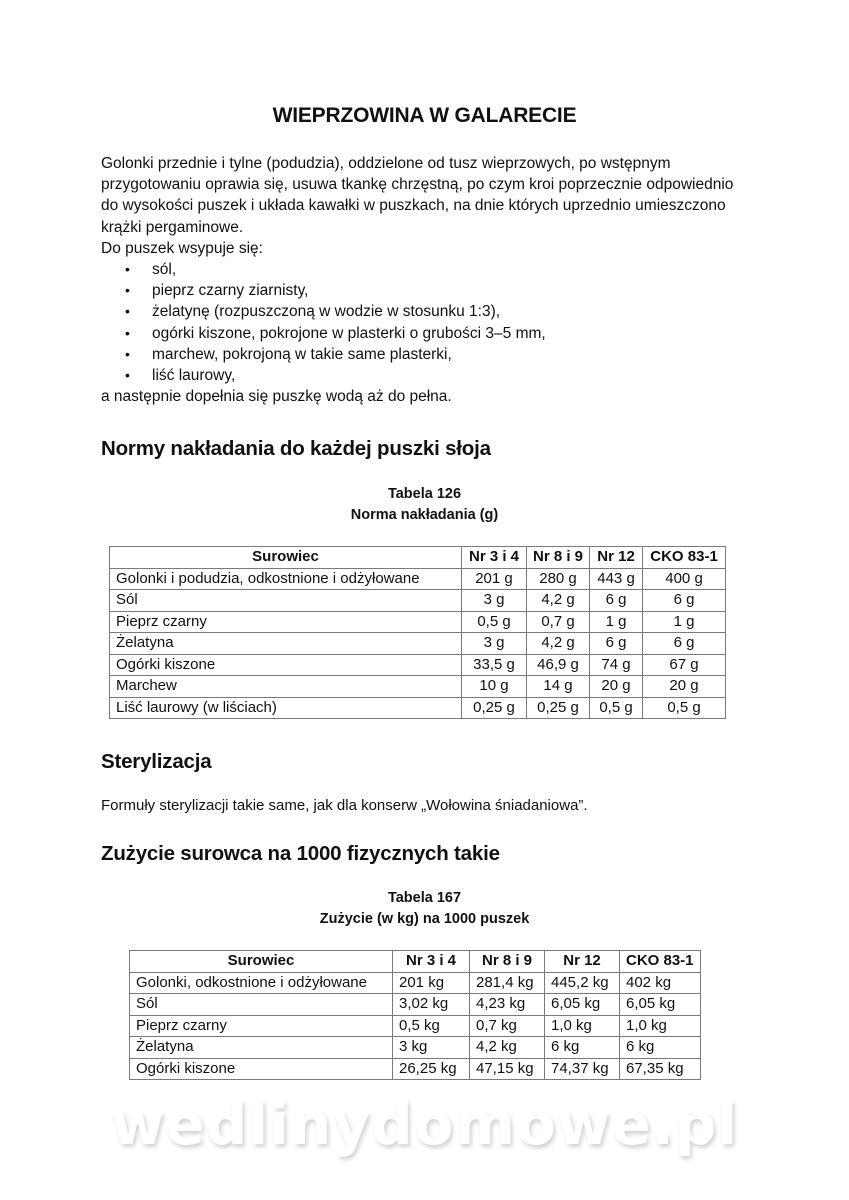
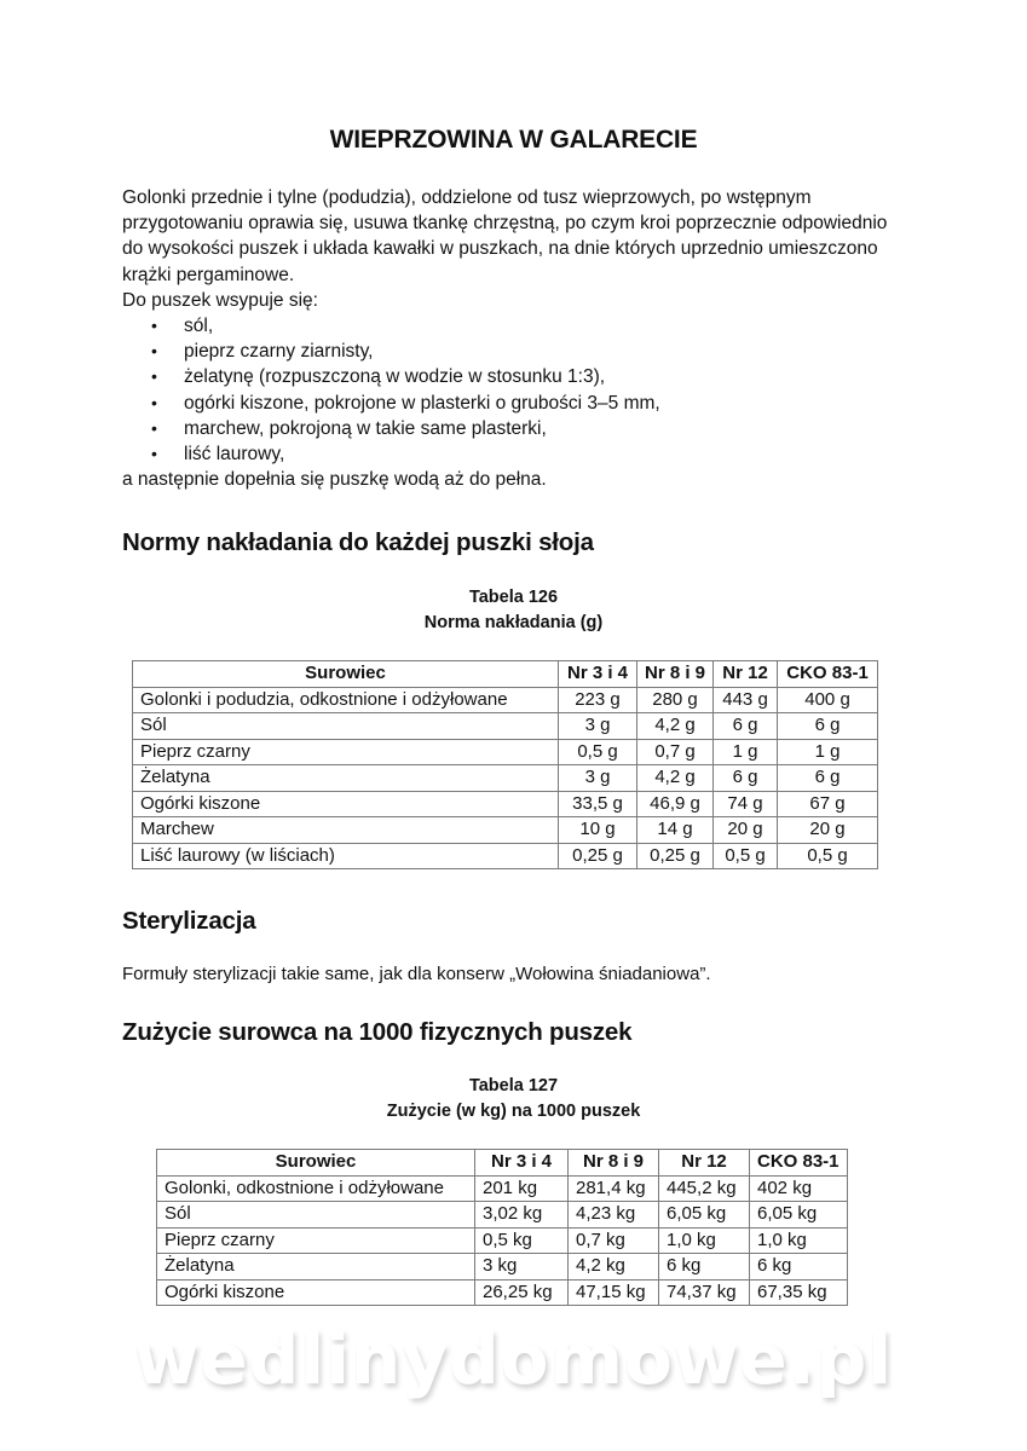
  WIEPRZOWINA W GALARECIE
  Golonki przednie i tylne (podudzia), oddzielone od tusz wieprzowych, po wstępnym przygotowaniu oprawia się, usuwa tkankę chrzęstną, po czym kroi poprzecznie odpowiednio do wysokości puszek i układa kawałki w puszkach, na dnie których uprzednio umieszczono krążki pergaminowe.
  Do puszek wsypuje się:
  sól,
  pieprz czarny ziarnisty,
  żelatynę (rozpuszczoną w wodzie w stosunku 1:3),
  ogórki kiszone, pokrojone w plasterki o grubości 3–5 mm,
  marchew, pokrojoną w takie same plasterki,
  liść laurowy,
  a następnie dopełnia się puszkę wodą aż do pełna.
  Normy nakładania do każdej puszki słoja
  Tabela 126
  Norma nakładania (g)
  Surowiec	Nr 3 i 4	Nr 8 i 9	Nr 12	CKO 83-1
- Golonki i podudzia, odkostnione i odżyłowane	201 g	280 g	443 g	400 g
+ Golonki i podudzia, odkostnione i odżyłowane	223 g	280 g	443 g	400 g
  Sól	3 g	4,2 g	6 g	6 g
  Pieprz czarny	0,5 g	0,7 g	1 g	1 g
  Żelatyna	3 g	4,2 g	6 g	6 g
  Ogórki kiszone	33,5 g	46,9 g	74 g	67 g
  Marchew	10 g	14 g	20 g	20 g
  Liść laurowy (w liściach)	0,25 g	0,25 g	0,5 g	0,5 g
  Sterylizacja
  Formuły sterylizacji takie same, jak dla konserw „Wołowina śniadaniowa”.
- Zużycie surowca na 1000 fizycznych takie
+ Zużycie surowca na 1000 fizycznych puszek
- Tabela 167
+ Tabela 127
  Zużycie (w kg) na 1000 puszek
  Surowiec	Nr 3 i 4	Nr 8 i 9	Nr 12	CKO 83-1
  Golonki, odkostnione i odżyłowane	201 kg	281,4 kg	445,2 kg	402 kg
  Sól	3,02 kg	4,23 kg	6,05 kg	6,05 kg
  Pieprz czarny	0,5 kg	0,7 kg	1,0 kg	1,0 kg
  Żelatyna	3 kg	4,2 kg	6 kg	6 kg
  Ogórki kiszone	26,25 kg	47,15 kg	74,37 kg	67,35 kg
  wedlinydomowe.pl
